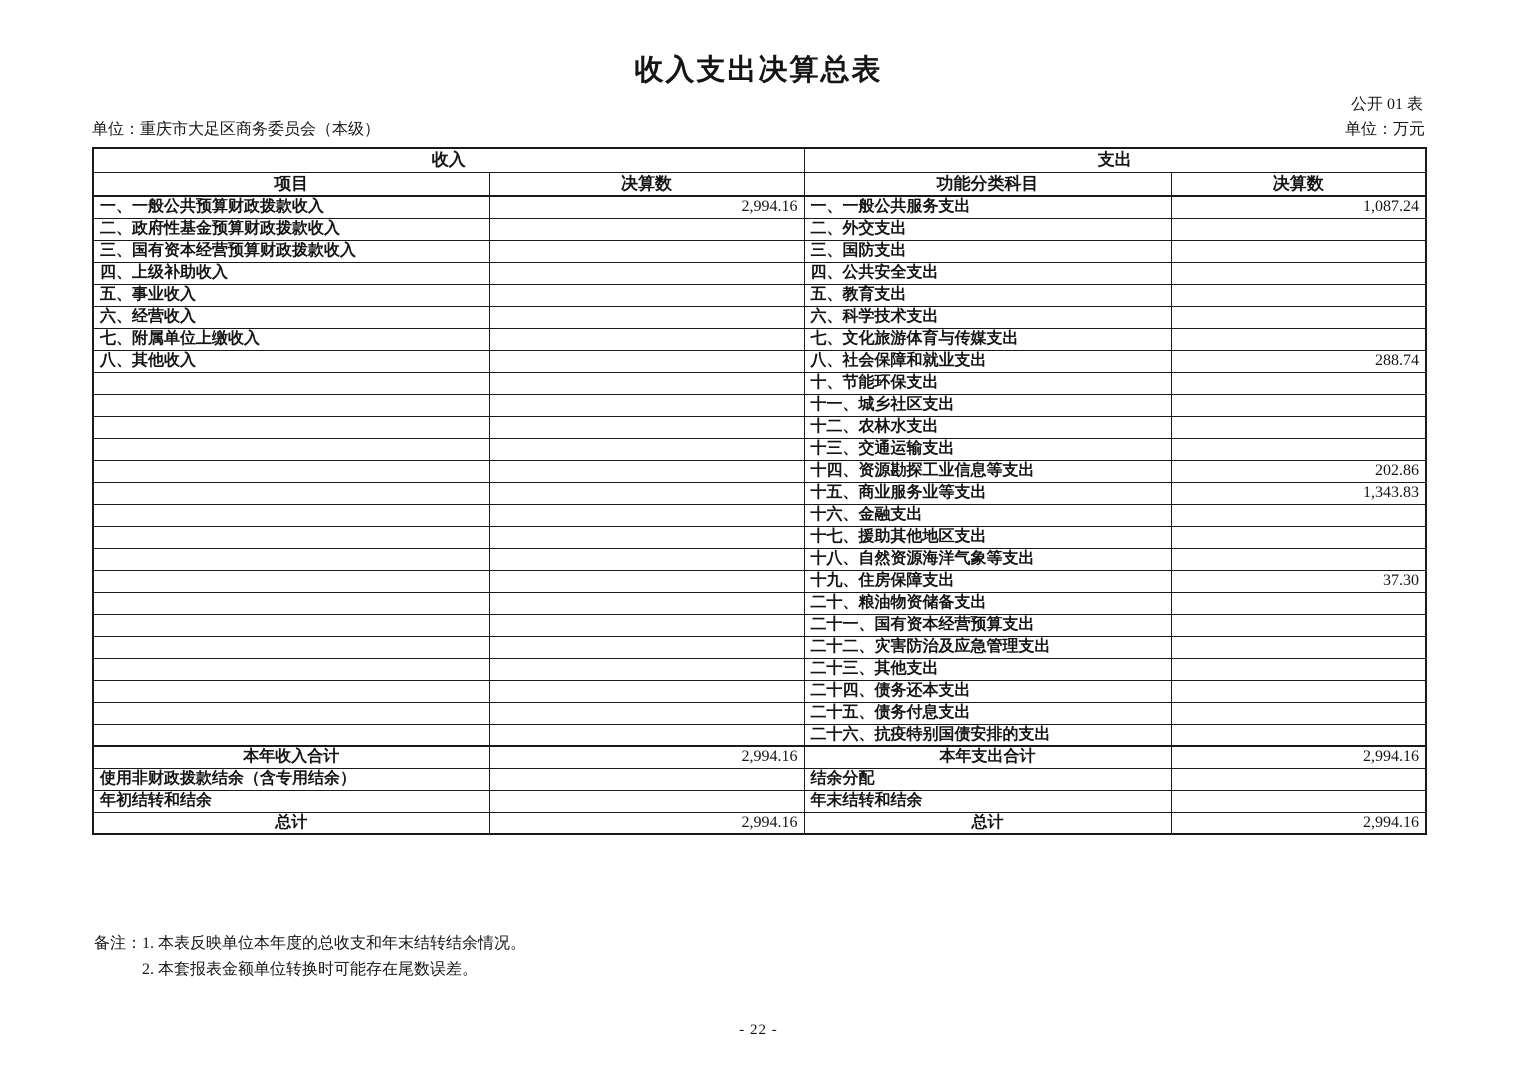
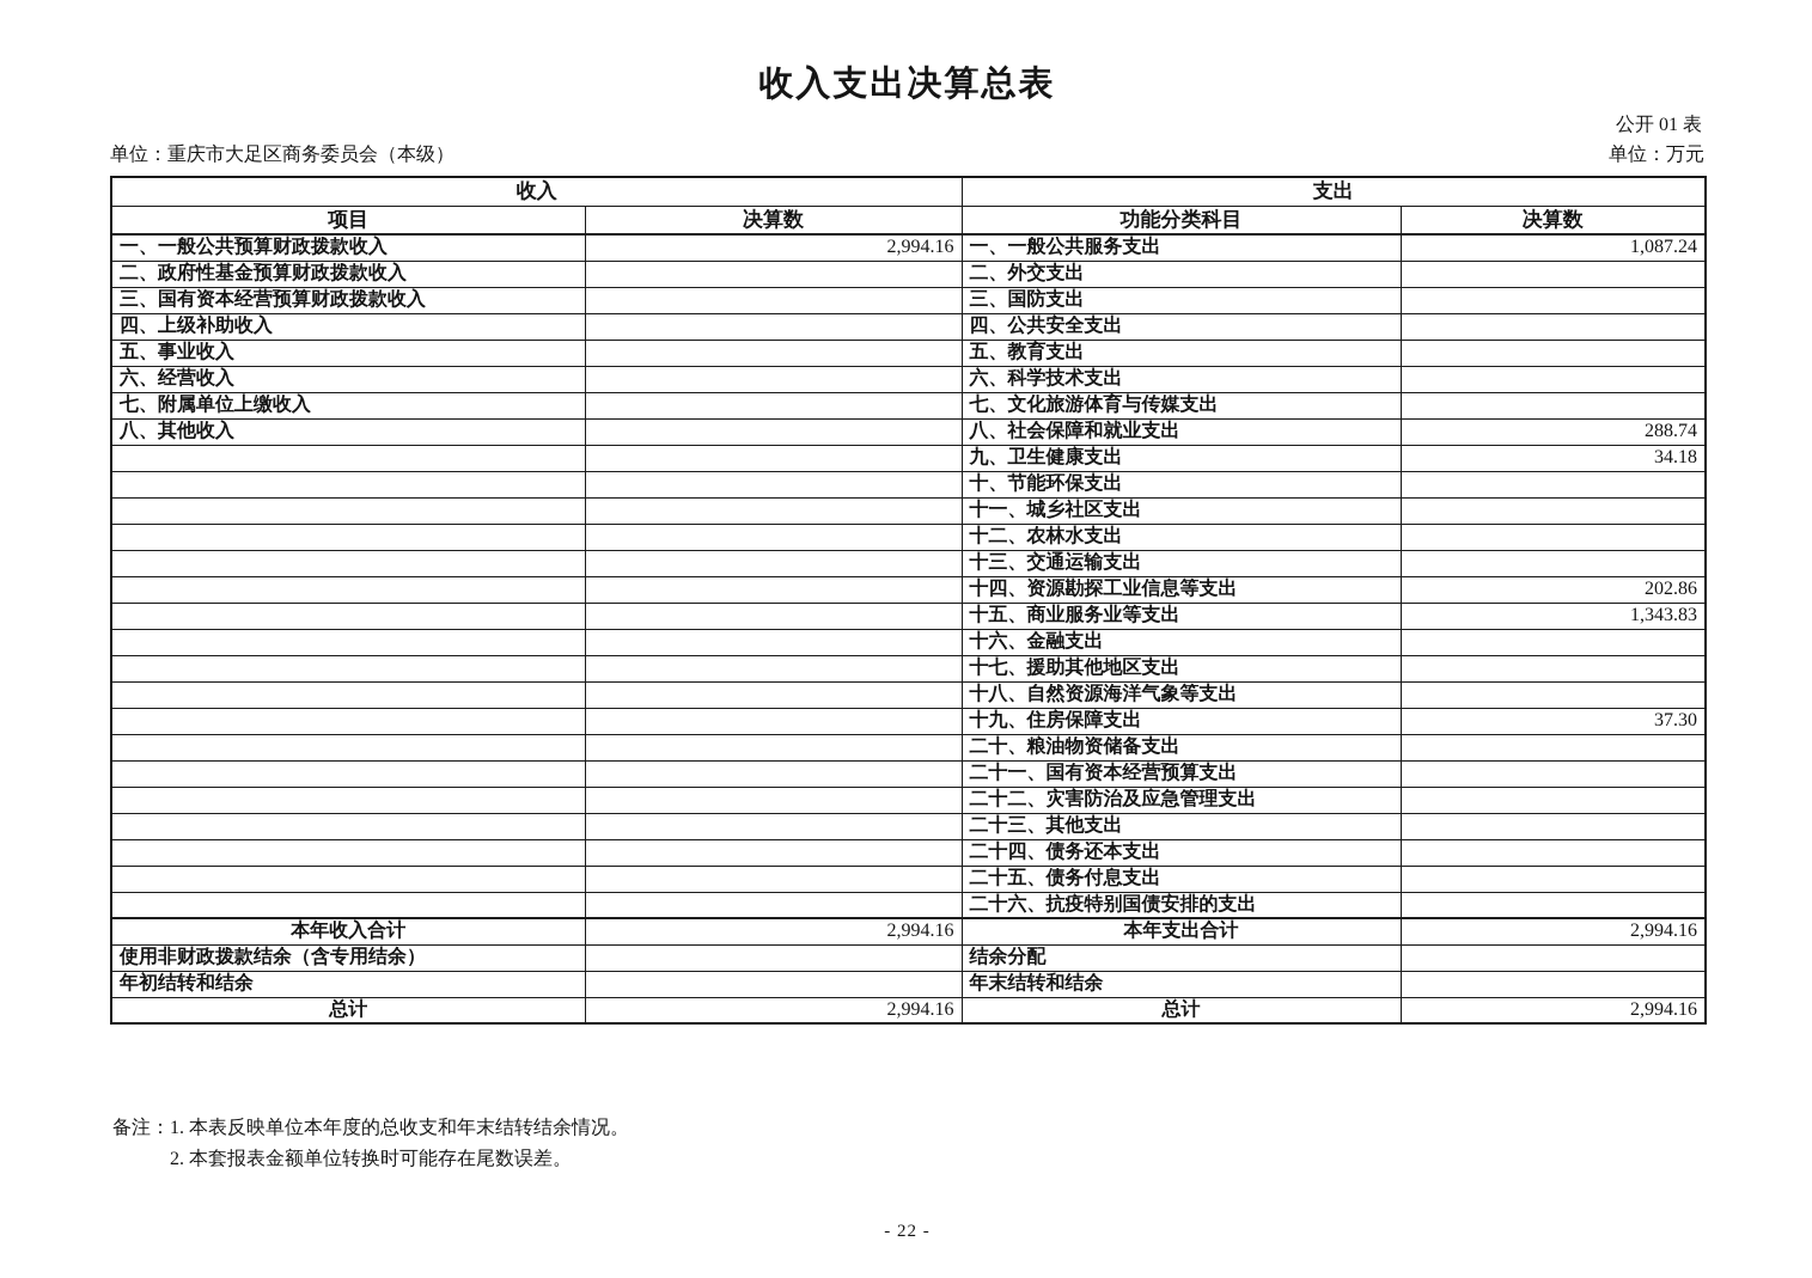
  收入支出决算总表
  公开 01 表
  单位：重庆市大足区商务委员会（本级）
  单位：万元
  收入	支出
  项目	决算数	功能分类科目	决算数
  一、一般公共预算财政拨款收入	2,994.16	一、一般公共服务支出	1,087.24
  二、政府性基金预算财政拨款收入		二、外交支出
  三、国有资本经营预算财政拨款收入		三、国防支出
  四、上级补助收入		四、公共安全支出
  五、事业收入		五、教育支出
  六、经营收入		六、科学技术支出
  七、附属单位上缴收入		七、文化旅游体育与传媒支出
  八、其他收入		八、社会保障和就业支出	288.74
+ 		九、卫生健康支出	34.18
  		十、节能环保支出
  		十一、城乡社区支出
  		十二、农林水支出
  		十三、交通运输支出
  		十四、资源勘探工业信息等支出	202.86
  		十五、商业服务业等支出	1,343.83
  		十六、金融支出
  		十七、援助其他地区支出
  		十八、自然资源海洋气象等支出
  		十九、住房保障支出	37.30
  		二十、粮油物资储备支出
  		二十一、国有资本经营预算支出
  		二十二、灾害防治及应急管理支出
  		二十三、其他支出
  		二十四、债务还本支出
  		二十五、债务付息支出
  		二十六、抗疫特别国债安排的支出
  本年收入合计	2,994.16	本年支出合计	2,994.16
  使用非财政拨款结余（含专用结余）		结余分配
  年初结转和结余		年末结转和结余
  总计	2,994.16	总计	2,994.16
  备注：
  1. 本表反映单位本年度的总收支和年末结转结余情况。
  2. 本套报表金额单位转换时可能存在尾数误差。
  - 22 -
